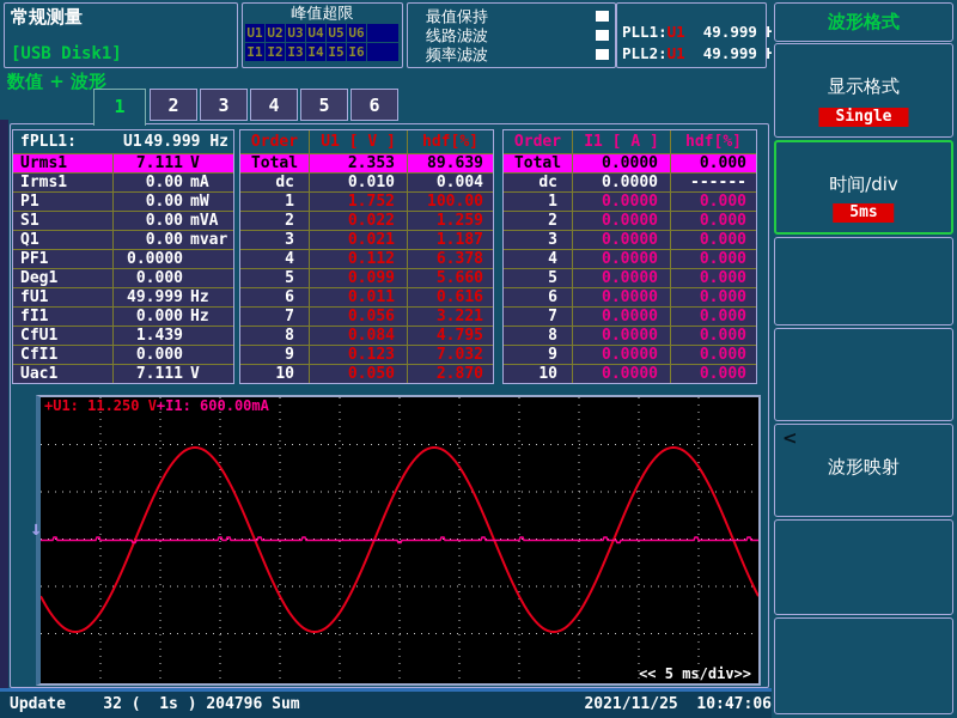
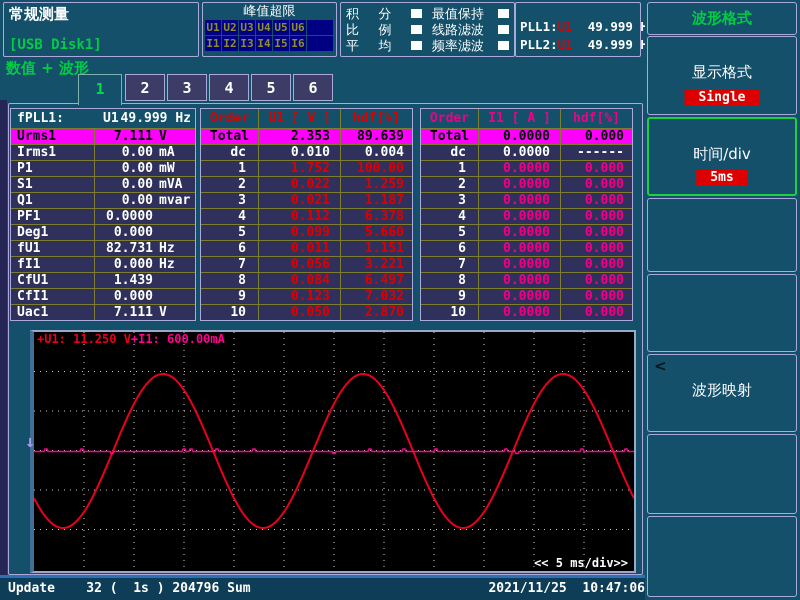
  常规测量
  [USB Disk1]
  峰值超限
  U1
  U2
  U3
  U4
  U5
  U6
  I1
  I2
  I3
  I4
  I5
  I6
+ 积
+ 分
+ 比
+ 例
+ 平
+ 均
  最值保持
  线路滤波
  频率滤波
  PLL1:U1 49.999
  PLL2:U1 49.999
  数值 + 波形
  1
  2
  3
  4
  5
  6
  fPLL1:
  U1
  49.999 Hz
  Urms1
  7.111
  V
  Irms1
  0.00
  mA
  P1
  0.00
  mW
  S1
  0.00
  mVA
  Q1
  0.00
  mvar
  PF1
  0.0000
  Deg1
  0.000
  fU1
- 49.999
+ 82.731
  Hz
  fI1
  0.000
  Hz
  CfU1
  1.439
  CfI1
  0.000
  Uac1
  7.111
  V
  Order
  U1 [ V ]
  hdf[%]
  Total
  2.353
  89.639
  dc
  0.010
  0.004
  1
  1.752
  100.00
  2
  0.022
  1.259
  3
  0.021
  1.187
  4
  0.112
  6.378
  5
  0.099
  5.660
  6
  0.011
- 0.616
+ 1.151
  7
  0.056
  3.221
  8
  0.084
- 4.795
+ 6.497
  9
  0.123
  7.032
  10
  0.050
  2.870
  Order
  I1 [ A ]
  hdf[%]
  Total
  0.0000
  0.000
  dc
  0.0000
  ------
  1
  0.0000
  0.000
  2
  0.0000
  0.000
  3
  0.0000
  0.000
  4
  0.0000
  0.000
  5
  0.0000
  0.000
  6
  0.0000
  0.000
  7
  0.0000
  0.000
  8
  0.0000
  0.000
  9
  0.0000
  0.000
  10
  0.0000
  0.000
  ↓
  +U1: 11.250 V+I1: 600.00mA
  << 5 ms/div>>
  波形格式
  显示格式
  Single
  时间/div
  5ms
  <
  波形映射
  Update 32 ( 1s ) 204796 Sum
  2021/11/25 10:47:06
